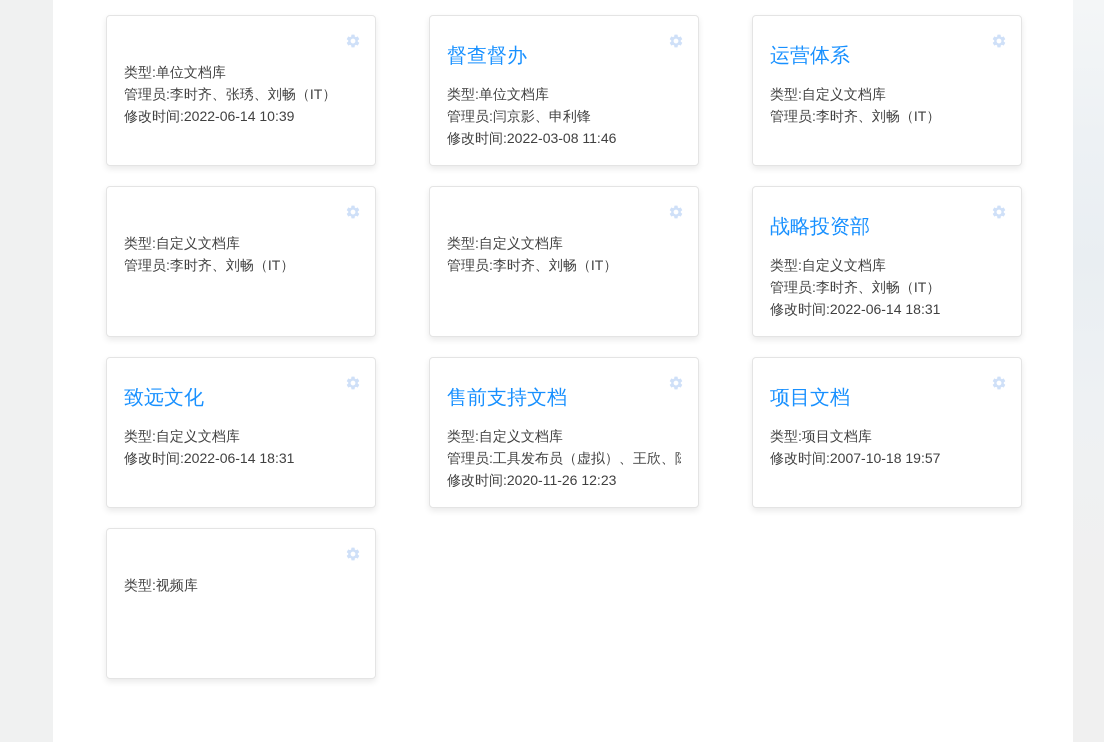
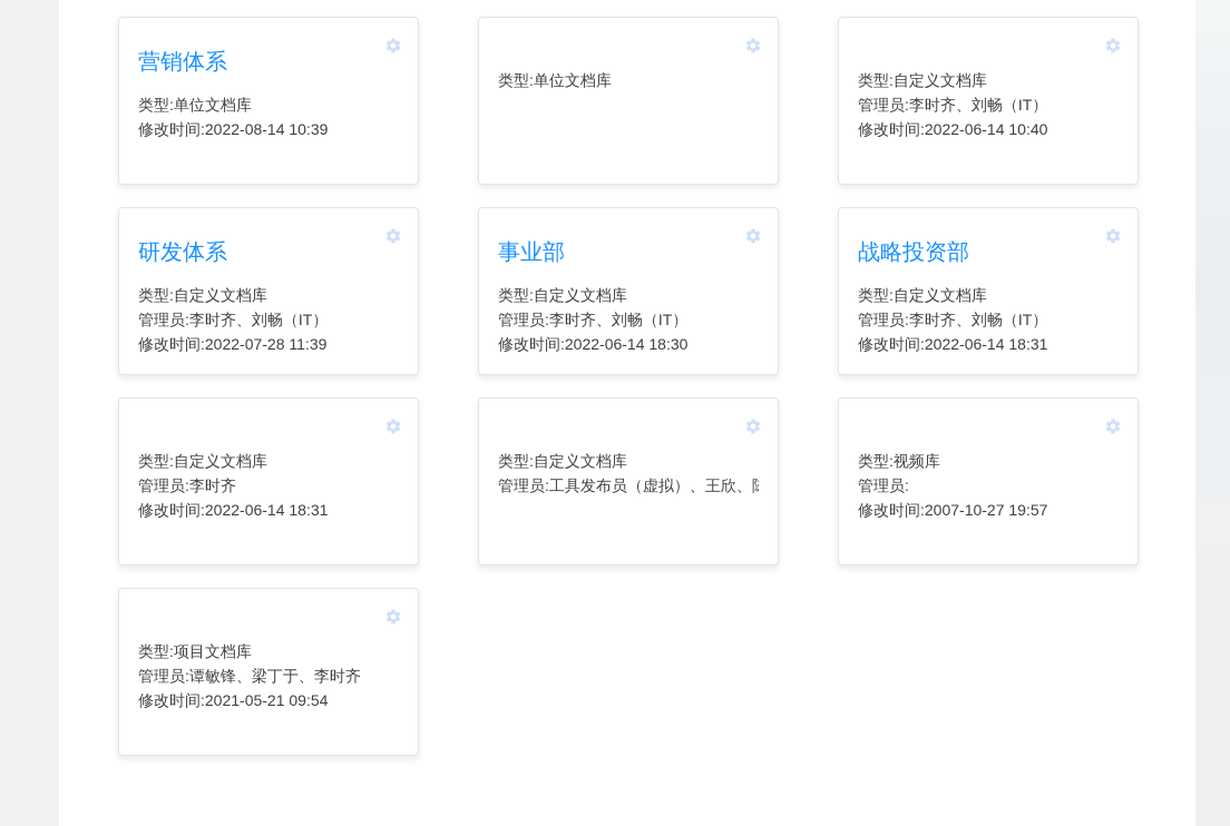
+ 营销体系
  类型:单位文档库
- 管理员:李时齐、张琇、刘畅（IT）
- 修改时间:2022-06-14 10:39
+ 修改时间:2022-08-14 10:39
- 督查督办
  类型:单位文档库
- 管理员:闫京影、申利锋
- 修改时间:2022-03-08 11:46
- 运营体系
  类型:自定义文档库
  管理员:李时齐、刘畅（IT）
+ 修改时间:2022-06-14 10:40
+ 研发体系
  类型:自定义文档库
  管理员:李时齐、刘畅（IT）
+ 修改时间:2022-07-28 11:39
+ 事业部
  类型:自定义文档库
  管理员:李时齐、刘畅（IT）
+ 修改时间:2022-06-14 18:30
  战略投资部
  类型:自定义文档库
  管理员:李时齐、刘畅（IT）
  修改时间:2022-06-14 18:31
- 致远文化
  类型:自定义文档库
+ 管理员:李时齐
  修改时间:2022-06-14 18:31
- 售前支持文档
  类型:自定义文档库
  管理员:工具发布员（虚拟）、王欣、
- 修改时间:2020-11-26 12:23
- 项目文档
- 类型:项目文档库
+ 类型:视频库
+ 管理员:
- 修改时间:2007-10-18 19:57
+ 修改时间:2007-10-27 19:57
- 类型:视频库
+ 类型:项目文档库
+ 管理员:谭敏锋、梁丁于、李时齐
+ 修改时间:2021-05-21 09:54
